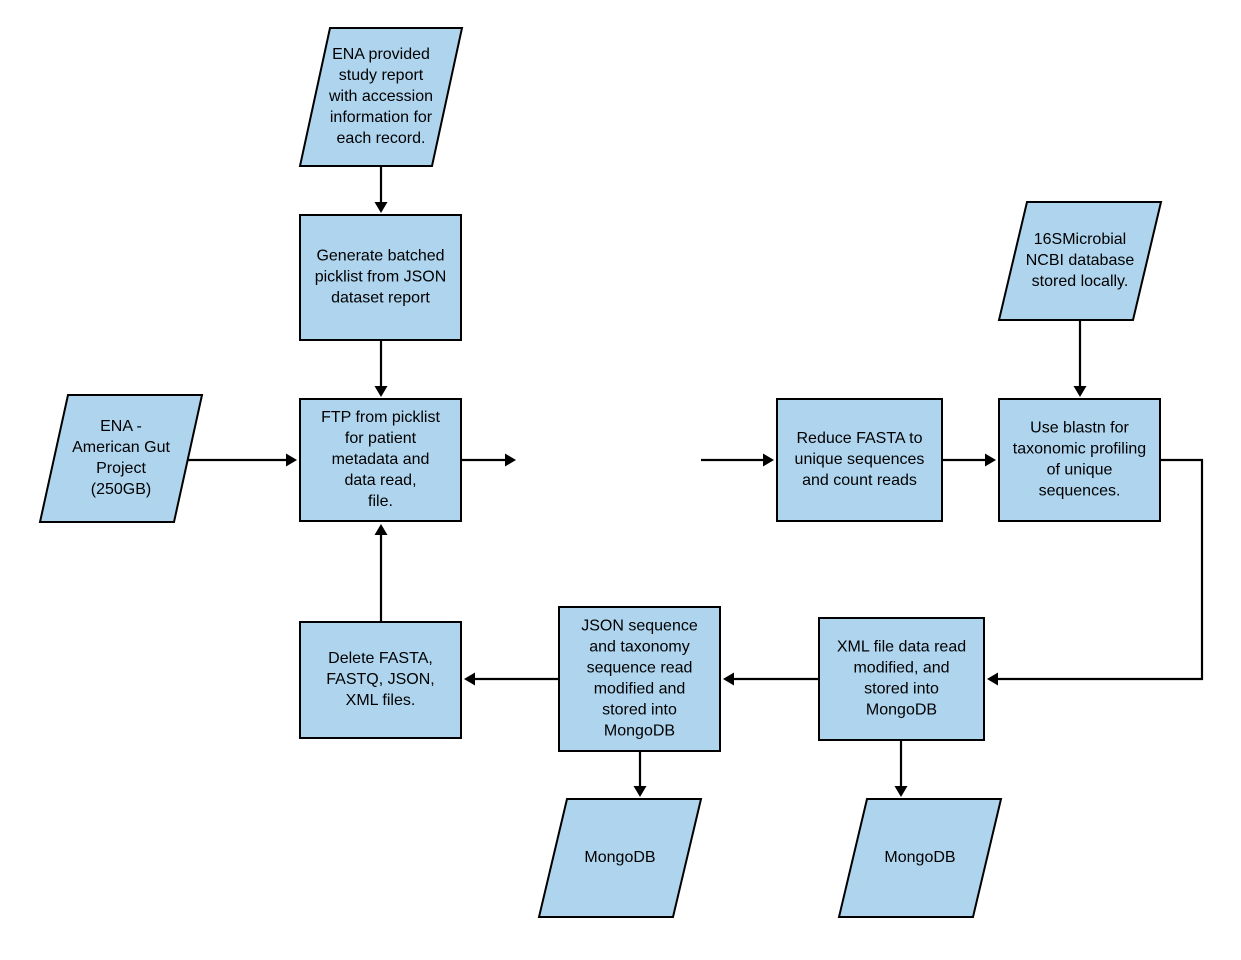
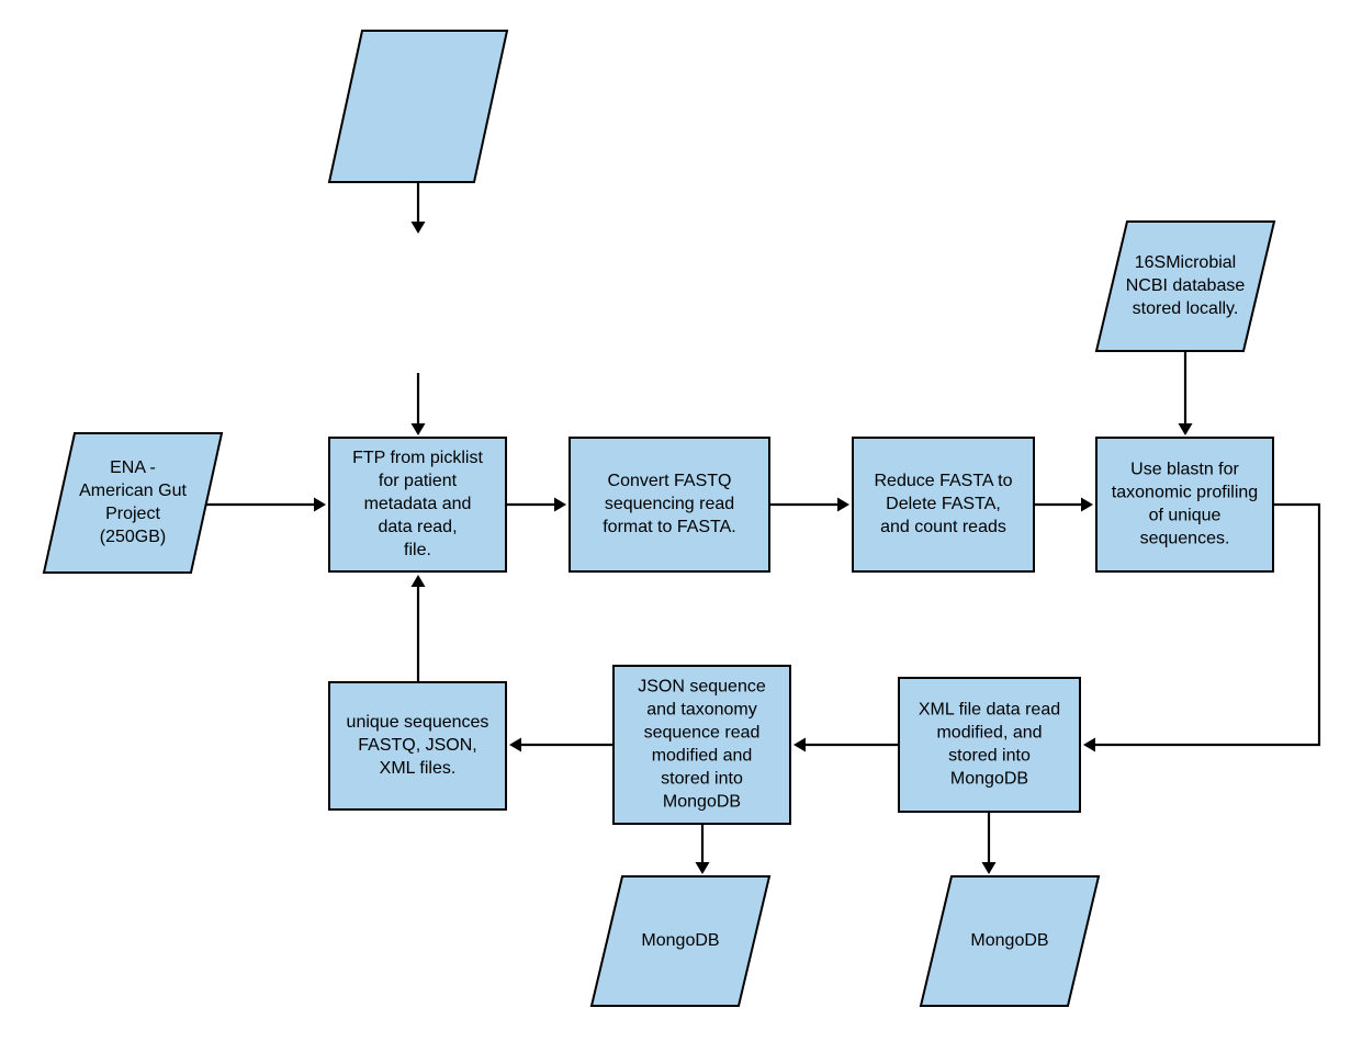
- ENA provided study report with accession information for each record.
- Generate batched picklist from JSON dataset report
  ENA - American Gut Project (250GB)
  FTP from picklist for patient metadata and data read, file.
+ Convert FASTQ sequencing read format to FASTA.
- Reduce FASTA to unique sequences and count reads
+ Reduce FASTA to Delete FASTA, and count reads
  16SMicrobial NCBI database stored locally.
  Use blastn for taxonomic profiling of unique sequences.
  XML file data read modified, and stored into MongoDB
  JSON sequence and taxonomy sequence read modified and stored into MongoDB
- Delete FASTA, FASTQ, JSON, XML files.
+ unique sequences FASTQ, JSON, XML files.
  MongoDB
  MongoDB
